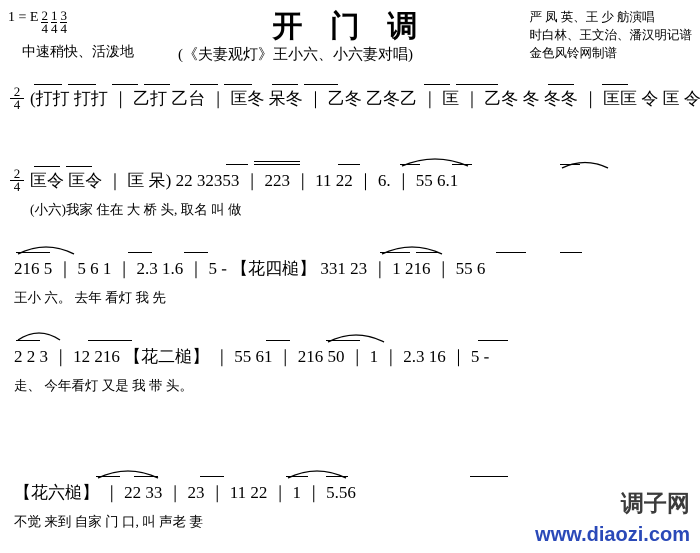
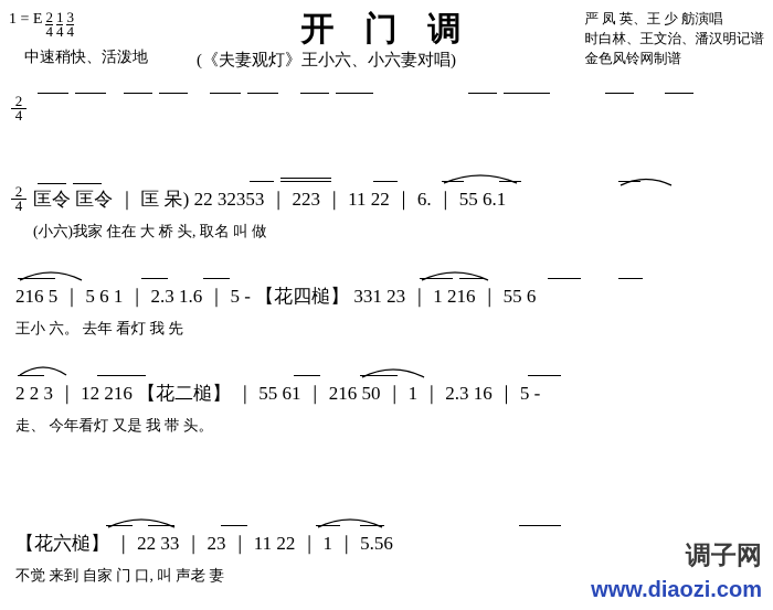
  1 = E
  2
  4
  1
  4
  3
  4
  开 门 调
  中速稍快、活泼地
  (《夫妻观灯》王小六、小六妻对唱)
  严 凤 英、王 少 舫演唱
  时白林、王文治、潘汉明记谱
  金色风铃网制谱
  2
  4
- (打打 打打 ｜ 乙打 乙台 ｜ 匡冬 呆冬 ｜ 乙冬 乙冬乙 ｜ 匡 ｜ 乙冬 冬 冬冬 ｜ 匡匡 令 匡 令
  2
  4
  匡令 匡令 ｜ 匡 呆) 22 32353 ｜ 223 ｜ 11 22 ｜ 6. ｜ 55 6.1
  (小六)我家 住在 大 桥 头, 取名 叫 做
  216 5 ｜ 5 6 1 ｜ 2.3 1.6 ｜ 5 - 【花四槌】 331 23 ｜ 1 216 ｜ 55 6
  王小 六。 去年 看灯 我 先
  2 2 3 ｜ 12 216 【花二槌】 ｜ 55 61 ｜ 216 50 ｜ 1 ｜ 2.3 16 ｜ 5 -
  走、 今年看灯 又是 我 带 头。
  【花六槌】 ｜ 22 33 ｜ 23 ｜ 11 22 ｜ 1 ｜ 5.56
  不觉 来到 自家 门 口, 叫 声老 妻
  调子网
  www.diaozi.com
